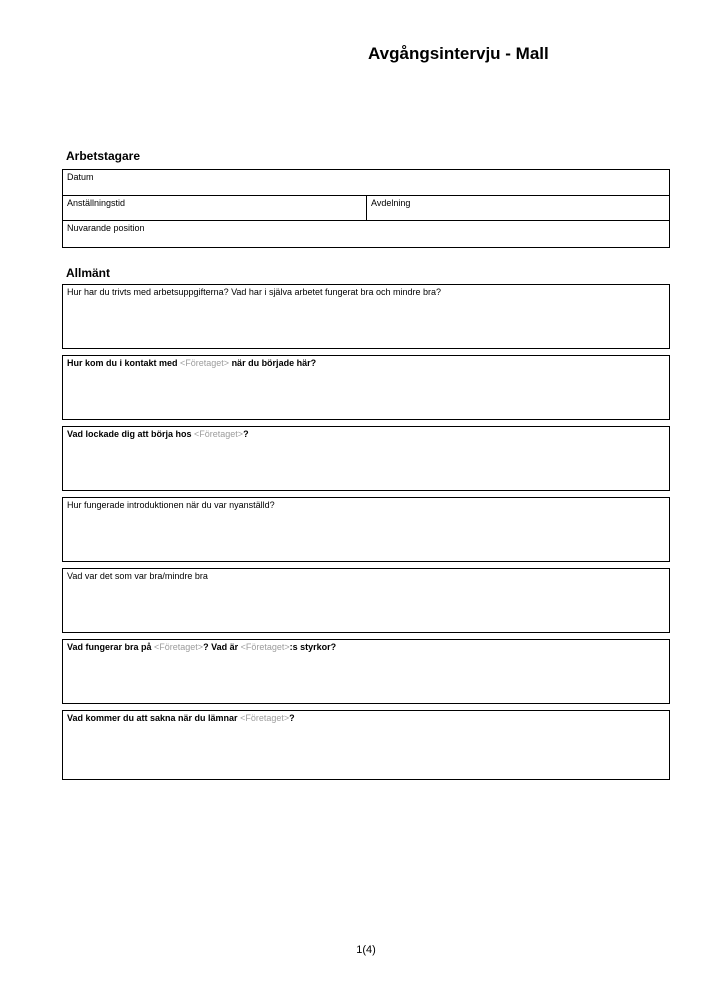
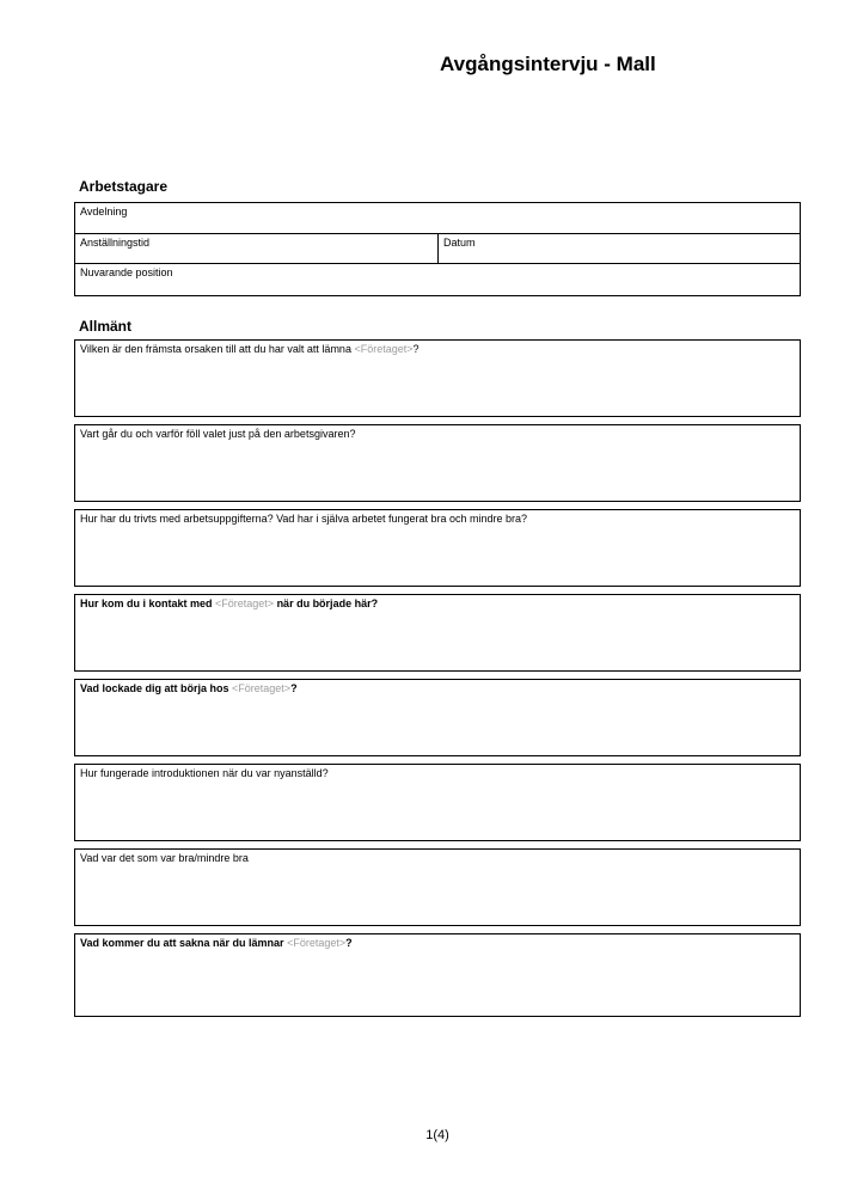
  Avgångsintervju - Mall
  Arbetstagare
- Datum
+ Avdelning
  Anställningstid
- Avdelning
+ Datum
  Nuvarande position
  Allmänt
+ Vilken är den främsta orsaken till att du har valt att lämna <Företaget>?
+ Vart går du och varför föll valet just på den arbetsgivaren?
  Hur har du trivts med arbetsuppgifterna? Vad har i själva arbetet fungerat bra och mindre bra?
  Hur kom du i kontakt med <Företaget> när du började här?
  Vad lockade dig att börja hos <Företaget>?
  Hur fungerade introduktionen när du var nyanställd?
  Vad var det som var bra/mindre bra
- Vad fungerar bra på <Företaget>? Vad är <Företaget>:s styrkor?
  Vad kommer du att sakna när du lämnar <Företaget>?
  1(4)
